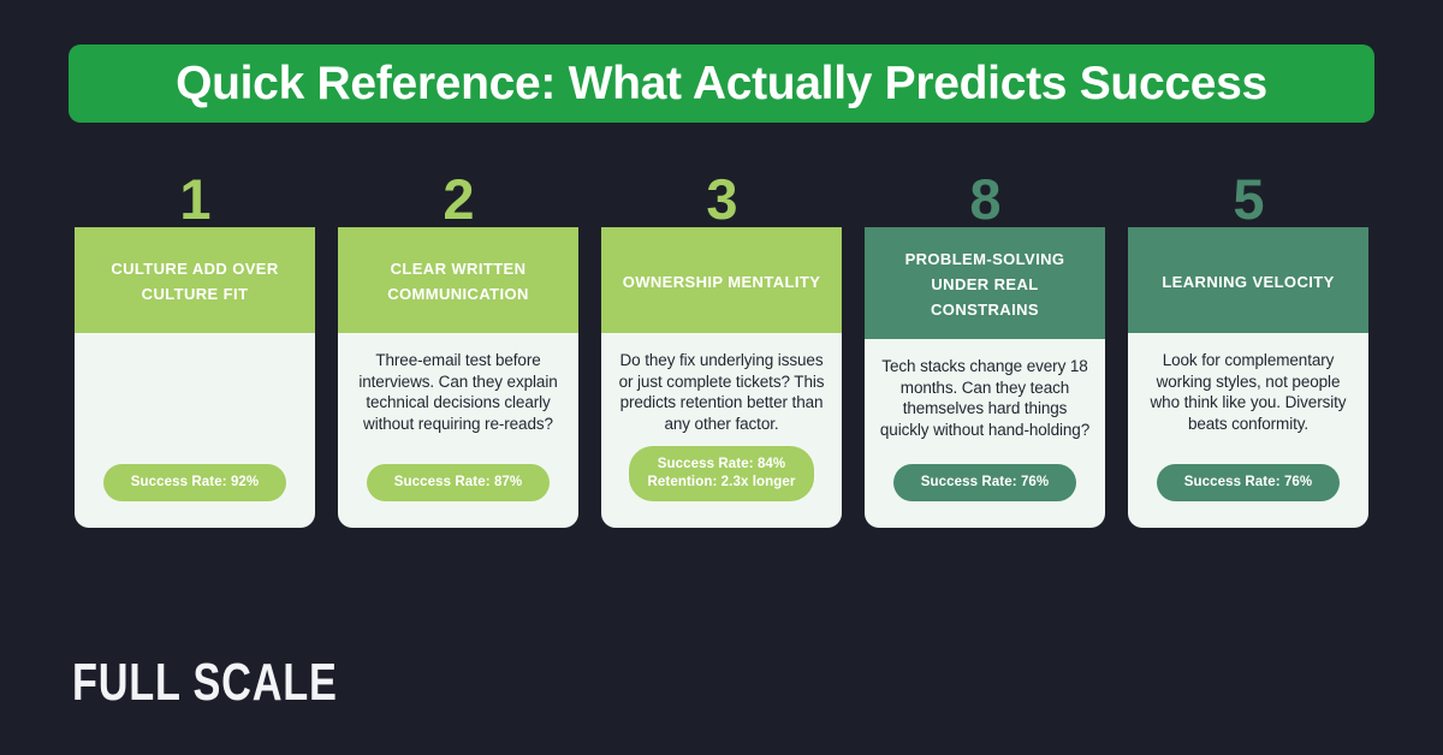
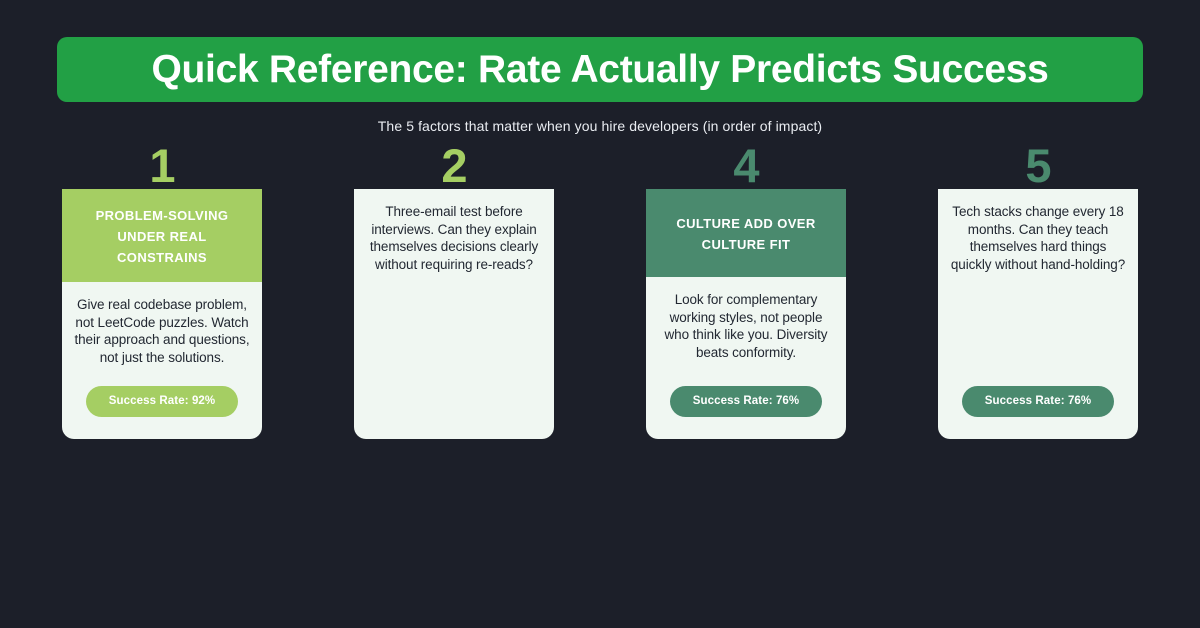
- Quick Reference: What Actually Predicts Success
+ Quick Reference: Rate Actually Predicts Success
+ The 5 factors that matter when you hire developers (in order of impact)
  1
- CULTURE ADD OVER CULTURE FIT
+ PROBLEM-SOLVING UNDER REAL CONSTRAINS
+ Give real codebase problem, not LeetCode puzzles. Watch their approach and questions, not just the solutions.
  Success Rate: 92%
  2
- CLEAR WRITTEN COMMUNICATION
- Three-email test before interviews. Can they explain technical decisions clearly without requiring re-reads?
+ Three-email test before interviews. Can they explain themselves decisions clearly without requiring re-reads?
- Success Rate: 87%
- 3
- OWNERSHIP MENTALITY
- Do they fix underlying issues or just complete tickets? This predicts retention better than any other factor.
- Success Rate: 84%
- Retention: 2.3x longer
- 8
+ 4
- PROBLEM-SOLVING UNDER REAL CONSTRAINS
+ CULTURE ADD OVER CULTURE FIT
- Tech stacks change every 18 months. Can they teach themselves hard things quickly without hand-holding?
+ Look for complementary working styles, not people who think like you. Diversity beats conformity.
  Success Rate: 76%
  5
- LEARNING VELOCITY
- Look for complementary working styles, not people who think like you. Diversity beats conformity.
+ Tech stacks change every 18 months. Can they teach themselves hard things quickly without hand-holding?
  Success Rate: 76%
- FULL SCALE
